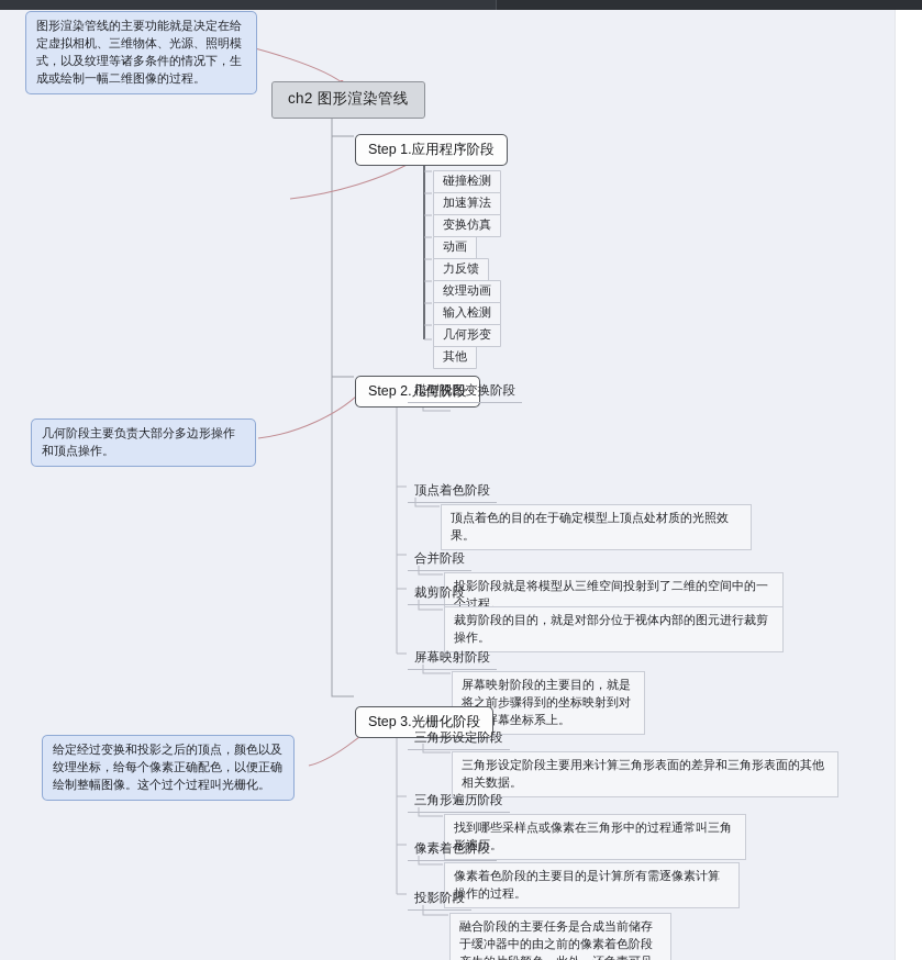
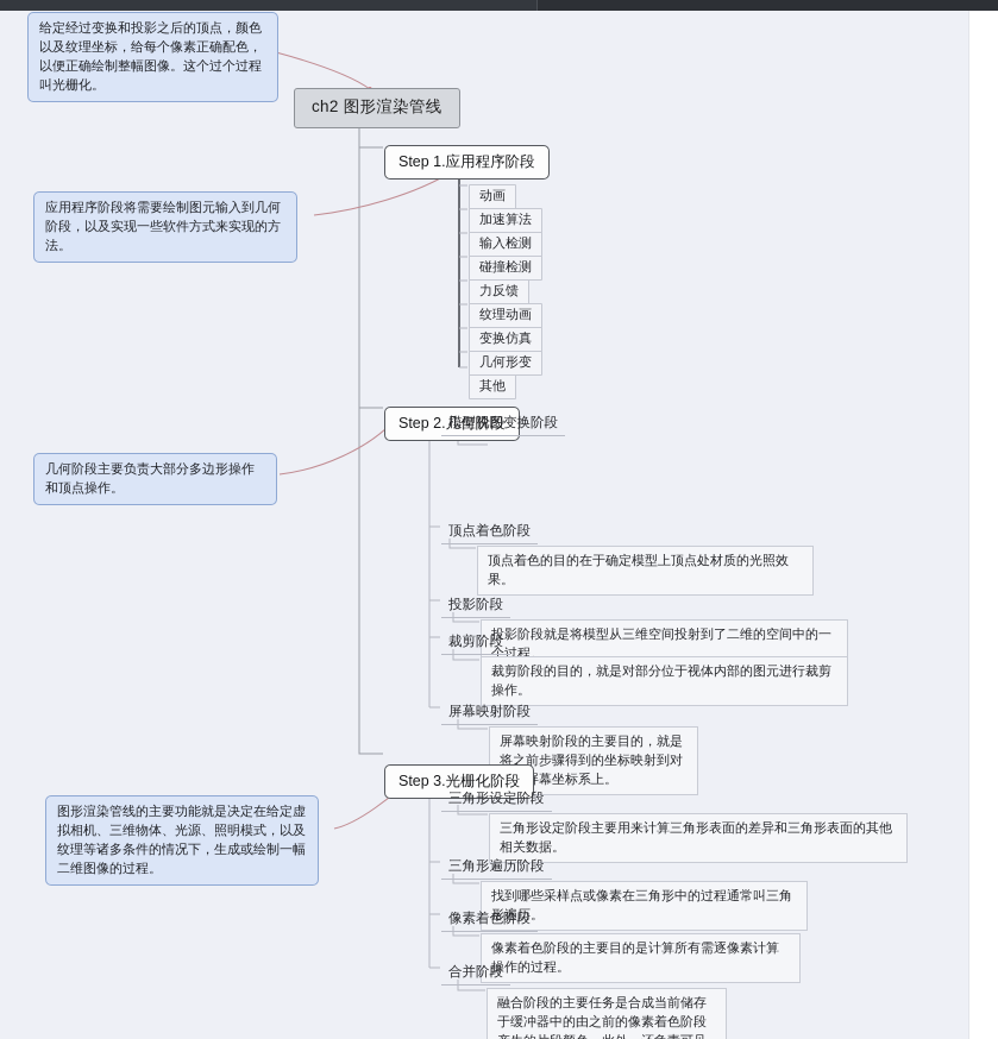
  ch2 图形渲染管线
  Step 1.应用程序阶段
- 碰撞检测
+ 动画
  加速算法
- 变换仿真
+ 输入检测
- 动画
+ 碰撞检测
  力反馈
  纹理动画
- 输入检测
+ 变换仿真
  几何形变
  其他
  Step 2.几何阶段
  模型视图变换阶段
  顶点着色阶段
  顶点着色的目的在于确定模型上顶点处材质的光照效果。
- 合并阶段
+ 投影阶段
  投影阶段就是将模型从三维空间投射到了二维的空间中的一个过程。
  裁剪阶段
  裁剪阶段的目的，就是对部分位于视体内部的图元进行裁剪操作。
  屏幕映射阶段
  屏幕映射阶段的主要目的，就是将之前步骤得到的坐标映射到对幕坐标系上。
  Step 3.光栅化阶段
  三角形设定阶段
  三角形设定阶段主要用来计算三角形表面的差异和三角形表面的其他相关数据。
  三角形遍历阶段
  找到哪些采样点或像素在三角形中的过程通常叫三角形遍历。
  像素着色阶段
  像素着色阶段的主要目的是计算所有需逐像素计算操作的过程。
- 投影阶段
+ 合并阶段
- 图形渲染管线的主要功能就是决定在给定虚拟相机、三维物体、光源、照明模式，以及纹理等诸多条件的情况下，生成或绘制一幅二维图像的过程。
+ 给定经过变换和投影之后的顶点，颜色以及纹理坐标，给每个像素正确配色，以便正确绘制整幅图像。这个过个过程叫光栅化。
+ 应用程序阶段将需要绘制图元输入到几何阶段，以及实现一些软件方式来实现的方法。
  几何阶段主要负责大部分多边形操作和顶点操作。
- 给定经过变换和投影之后的顶点，颜色以及纹理坐标，给每个像素正确配色，以便正确绘制整幅图像。这个过个过程叫光栅化。
+ 图形渲染管线的主要功能就是决定在给定虚拟相机、三维物体、光源、照明模式，以及纹理等诸多条件的情况下，生成或绘制一幅二维图像的过程。
